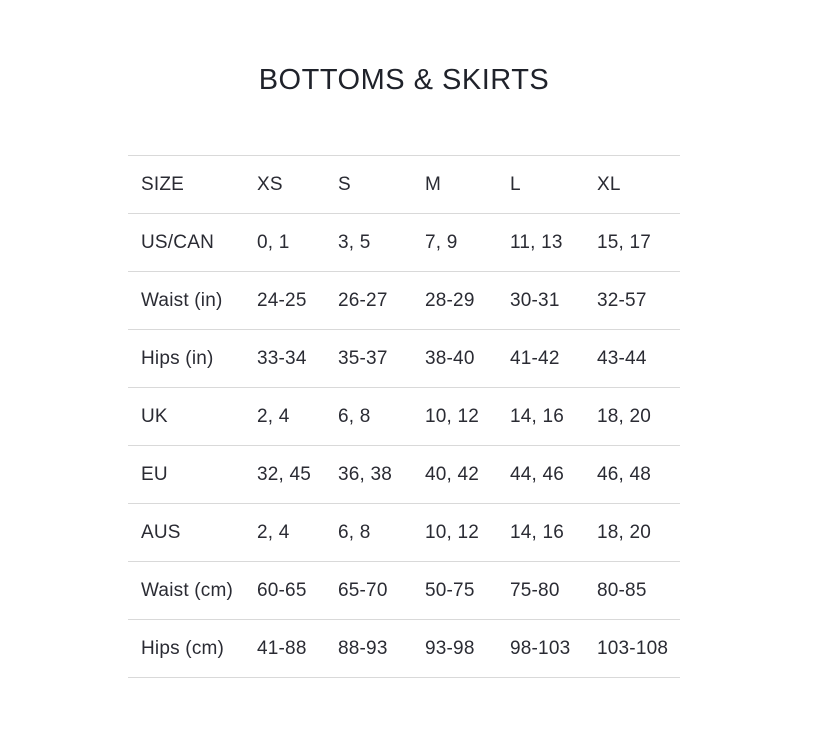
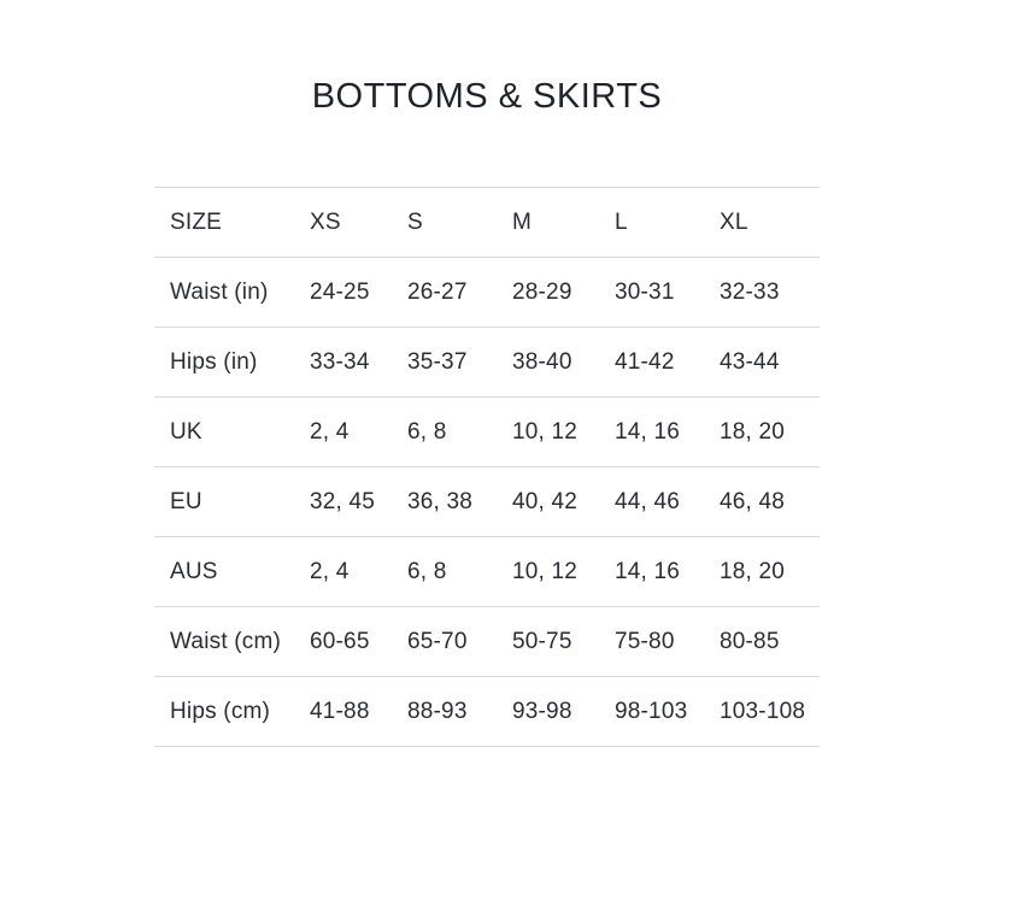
  BOTTOMS & SKIRTS
  SIZE	XS	S	M	L	XL
- US/CAN	0, 1	3, 5	7, 9	11, 13	15, 17
- Waist (in)	24-25	26-27	28-29	30-31	32-57
+ Waist (in)	24-25	26-27	28-29	30-31	32-33
  Hips (in)	33-34	35-37	38-40	41-42	43-44
  UK	2, 4	6, 8	10, 12	14, 16	18, 20
  EU	32, 45	36, 38	40, 42	44, 46	46, 48
  AUS	2, 4	6, 8	10, 12	14, 16	18, 20
  Waist (cm)	60-65	65-70	50-75	75-80	80-85
  Hips (cm)	41-88	88-93	93-98	98-103	103-108
